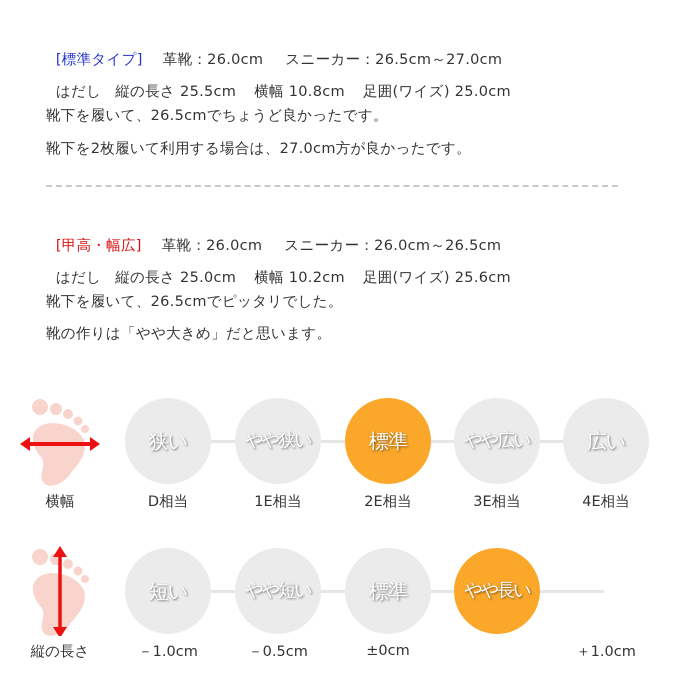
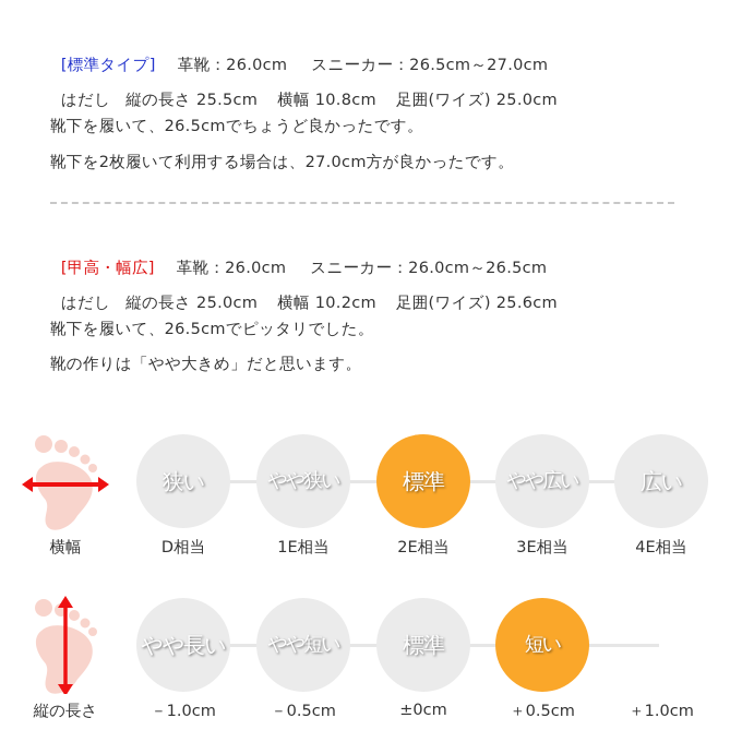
  [標準タイプ] 革靴：26.0cm スニーカー：26.5cm～27.0cm
  はだし 縦の長さ 25.5cm 横幅 10.8cm 足囲(ワイズ) 25.0cm
  靴下を履いて、26.5cmでちょうど良かったです。
  靴下を2枚履いて利用する場合は、27.0cm方が良かったです。
  [甲高・幅広] 革靴：26.0cm スニーカー：26.0cm～26.5cm
  はだし 縦の長さ 25.0cm 横幅 10.2cm 足囲(ワイズ) 25.6cm
  靴下を履いて、26.5cmでピッタリでした。
  靴の作りは「やや大きめ」だと思います。
  横幅
  狭い
  D相当
  やや狭い
  1E相当
  標準
  2E相当
  やや広い
  3E相当
  広い
  4E相当
  縦の長さ
- 短い
+ やや長い
  －1.0cm
  やや短い
  －0.5cm
  標準
  ±0cm
- やや長い
+ 短い
+ ＋0.5cm
  ＋1.0cm
